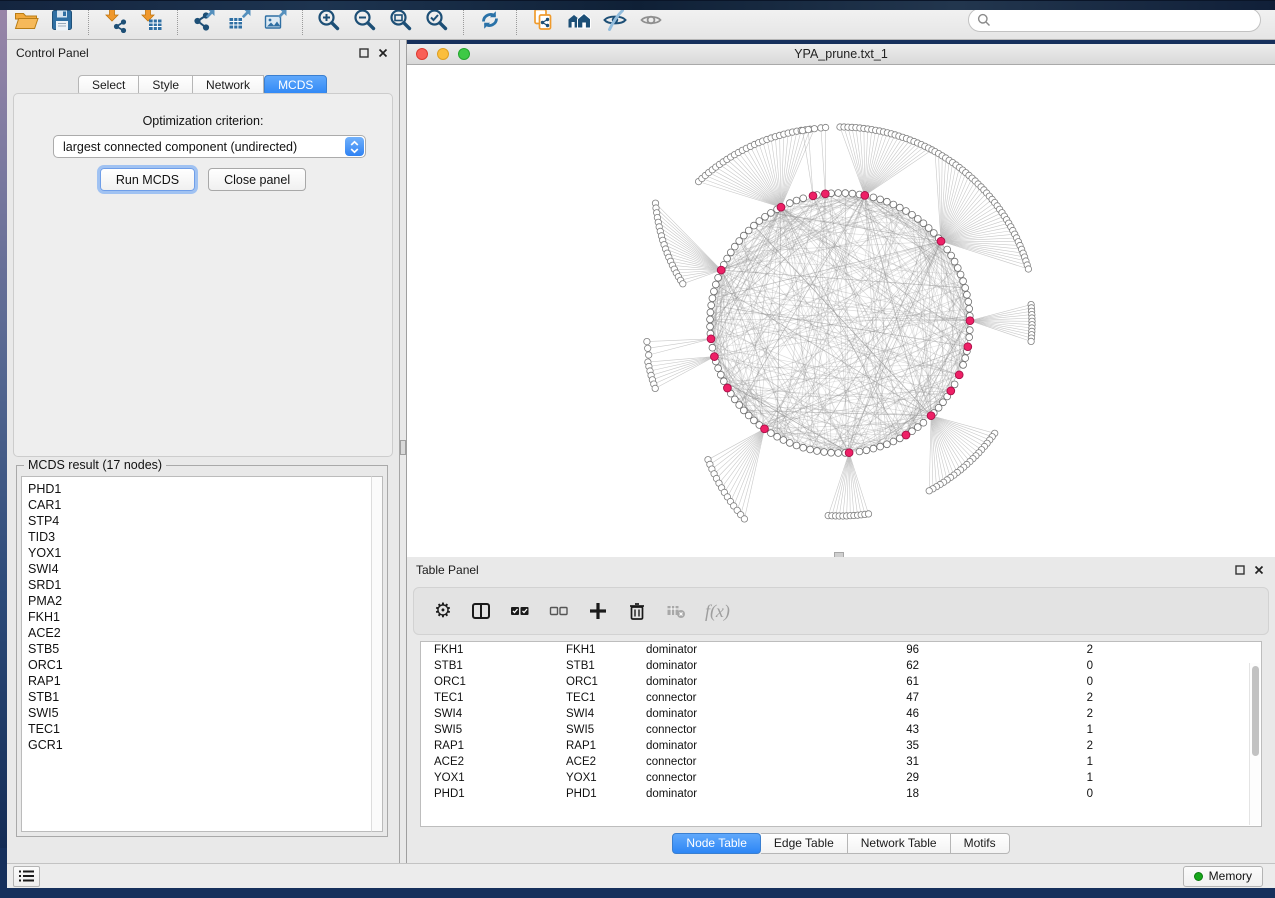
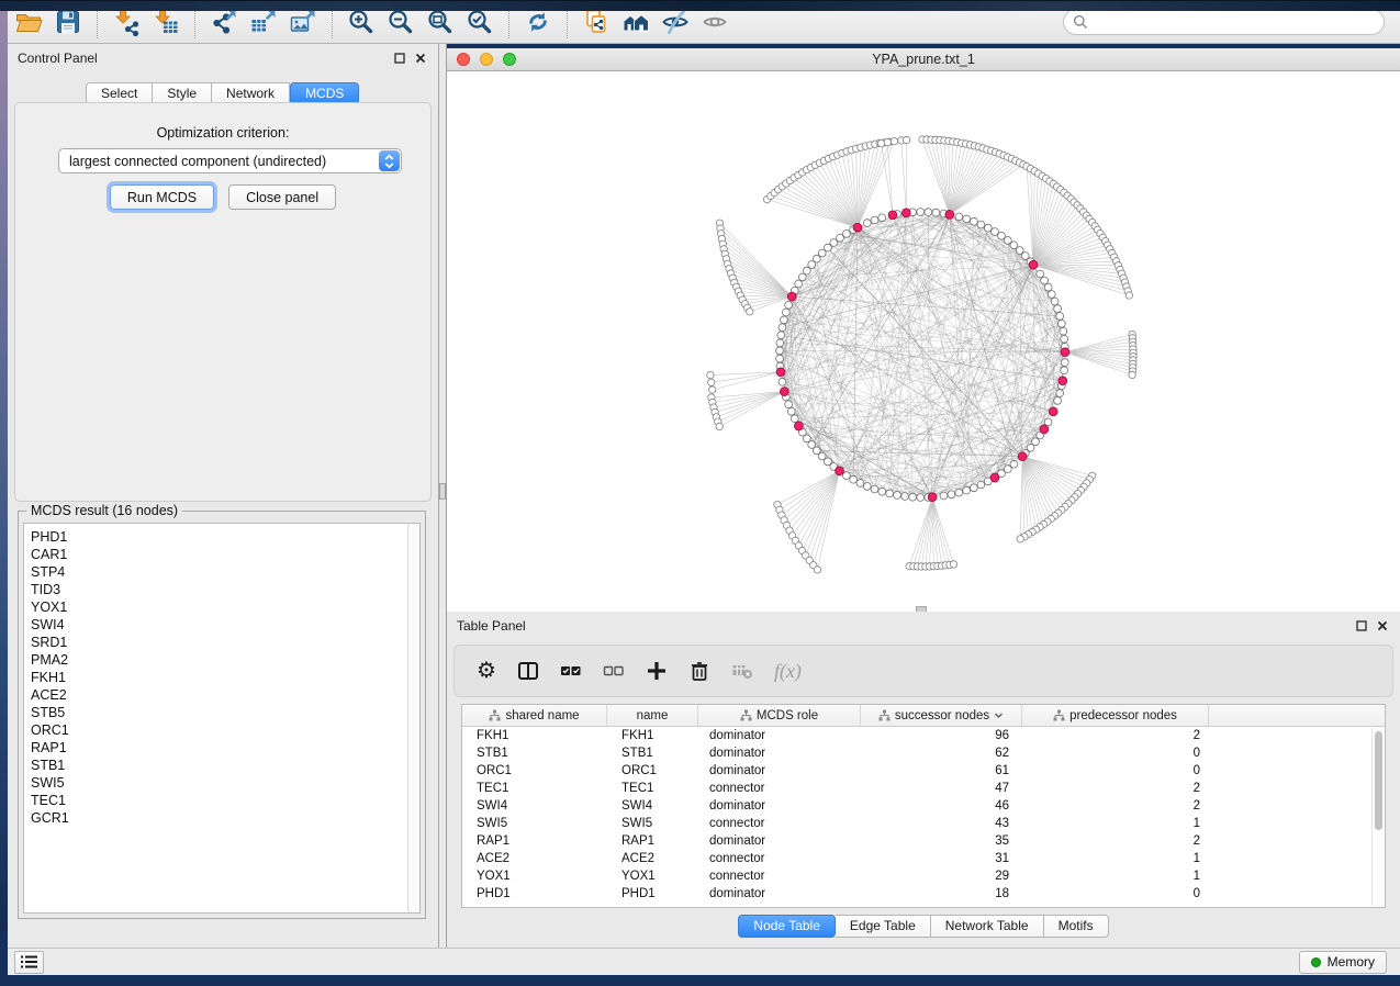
  Control Panel
  Select
  Style
  Network
  MCDS
  Optimization criterion:
  largest connected component (undirected)
  Run MCDS
  Close panel
- MCDS result (17 nodes)
+ MCDS result (16 nodes)
  PHD1
  CAR1
  STP4
  TID3
  YOX1
  SWI4
  SRD1
  PMA2
  FKH1
  ACE2
  STB5
  ORC1
  RAP1
  STB1
  SWI5
  TEC1
  GCR1
  YPA_prune.txt_1
  Table Panel
  ⚙
  f(x)
+ shared name
+ name
+ MCDS role
+ successor nodes
+ predecessor nodes
  FKH1
  FKH1
  dominator
  96
  2
  STB1
  STB1
  dominator
  62
  0
  ORC1
  ORC1
  dominator
  61
  0
  TEC1
  TEC1
  connector
  47
  2
  SWI4
  SWI4
  dominator
  46
  2
  SWI5
  SWI5
  connector
  43
  1
  RAP1
  RAP1
  dominator
  35
  2
  ACE2
  ACE2
  connector
  31
  1
  YOX1
  YOX1
  connector
  29
  1
  PHD1
  PHD1
  dominator
  18
  0
  Node Table
  Edge Table
  Network Table
  Motifs
  Memory
